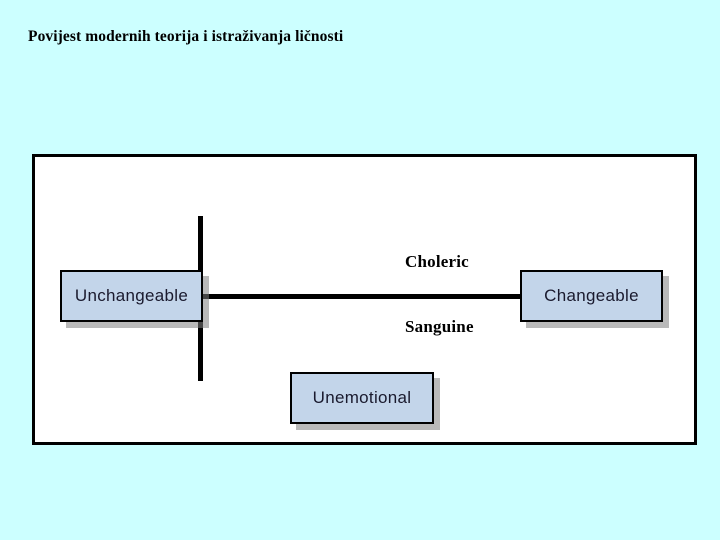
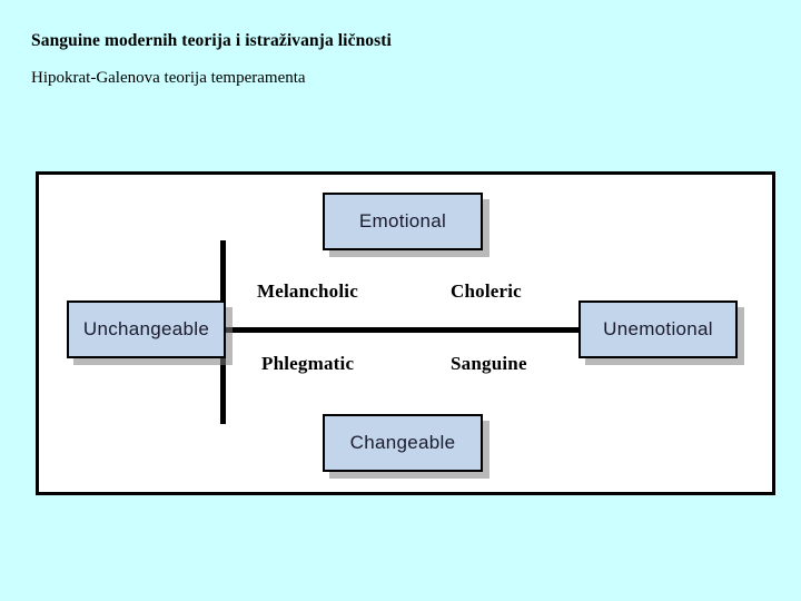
- Povijest modernih teorija i istraživanja ličnosti
+ Sanguine modernih teorija i istraživanja ličnosti
+ Hipokrat-Galenova teorija temperamenta
+ Emotional
- Unemotional
+ Changeable
  Unchangeable
- Changeable
+ Unemotional
+ Melancholic
  Choleric
+ Phlegmatic
  Sanguine
